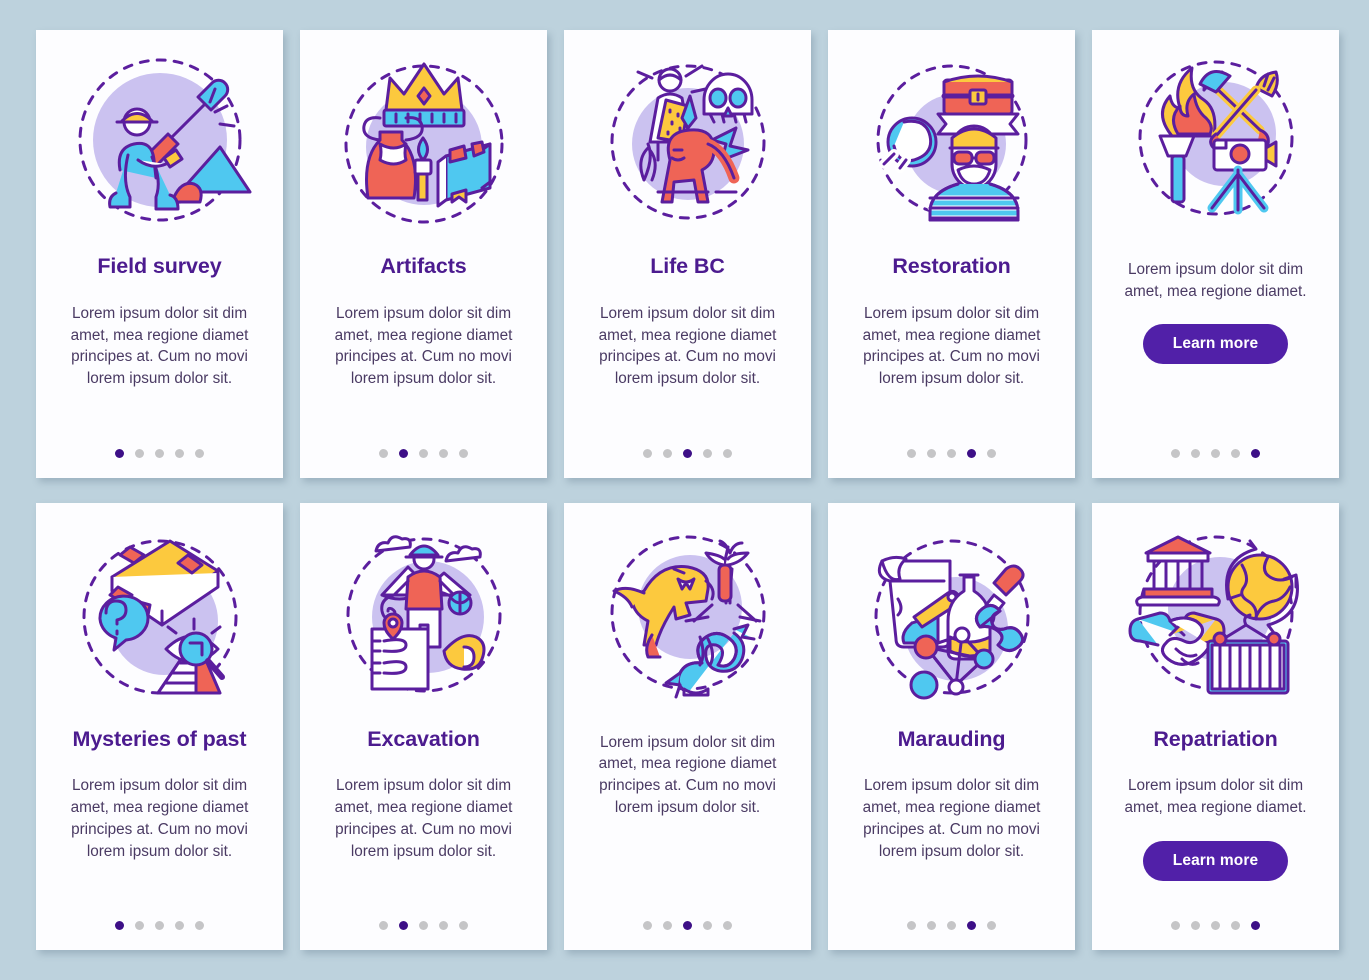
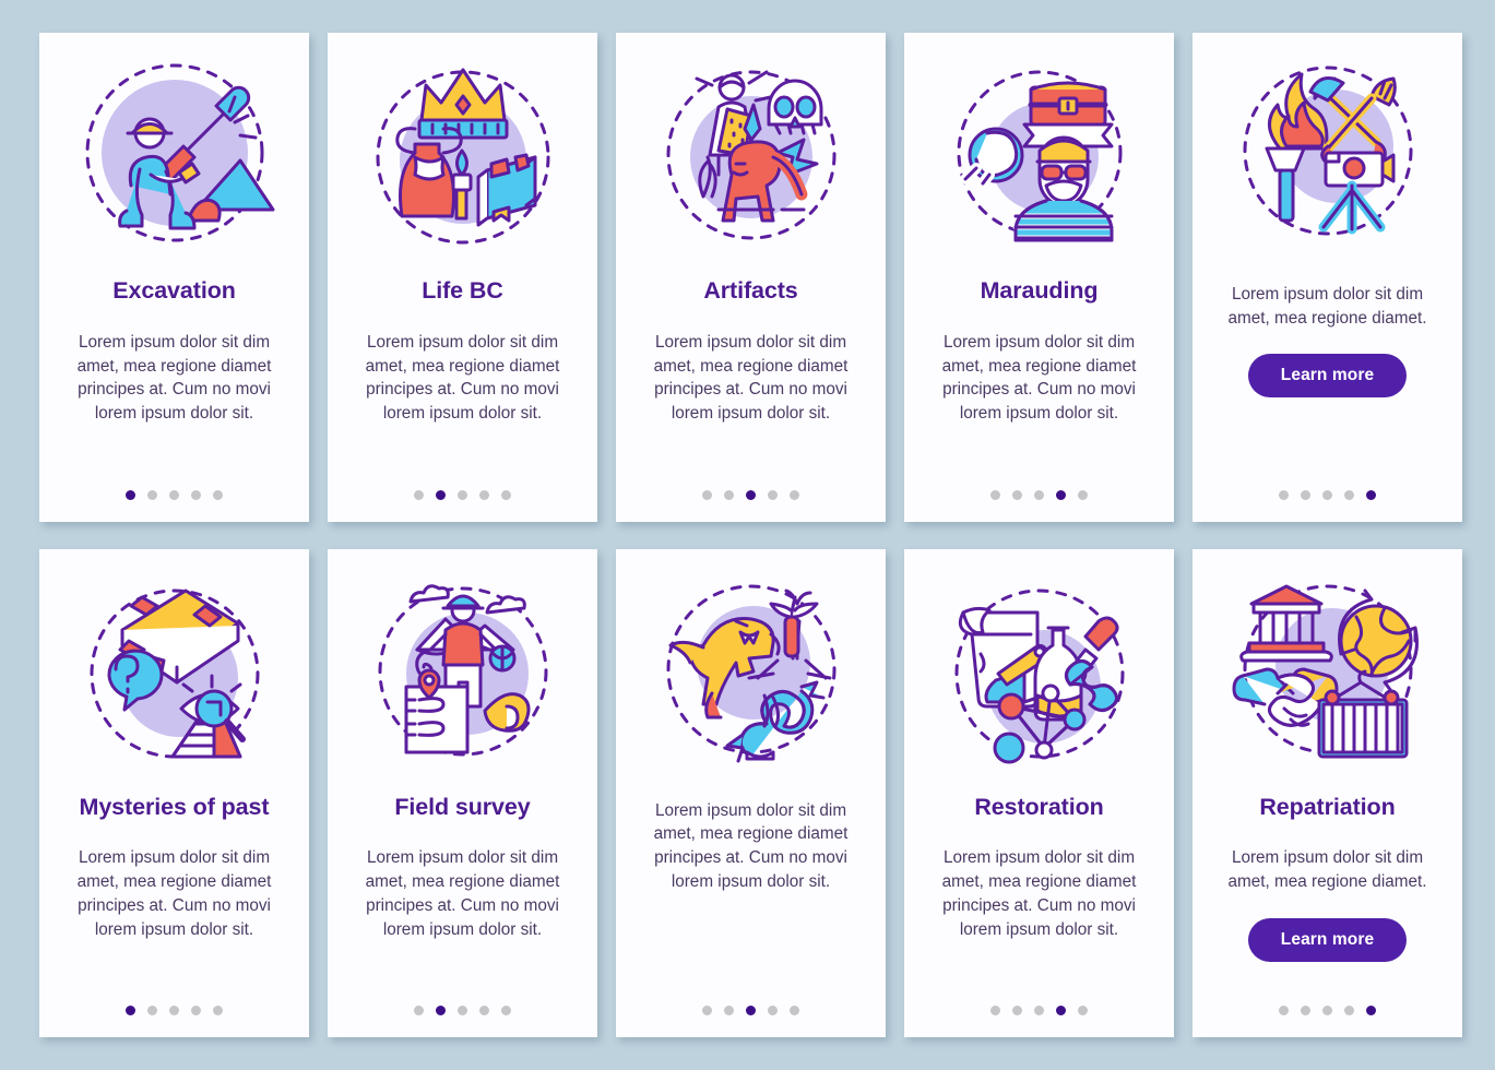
- Field survey
+ Excavation
  Lorem ipsum dolor sit dim amet, mea regione diamet principes at. Cum no movi lorem ipsum dolor sit.
- Artifacts
+ Life BC
  Lorem ipsum dolor sit dim amet, mea regione diamet principes at. Cum no movi lorem ipsum dolor sit.
- Life BC
+ Artifacts
  Lorem ipsum dolor sit dim amet, mea regione diamet principes at. Cum no movi lorem ipsum dolor sit.
- Restoration
+ Marauding
  Lorem ipsum dolor sit dim amet, mea regione diamet principes at. Cum no movi lorem ipsum dolor sit.
  Lorem ipsum dolor sit dim amet, mea regione diamet.
  Learn more
  Mysteries of past
  Lorem ipsum dolor sit dim amet, mea regione diamet principes at. Cum no movi lorem ipsum dolor sit.
- Excavation
+ Field survey
  Lorem ipsum dolor sit dim amet, mea regione diamet principes at. Cum no movi lorem ipsum dolor sit.
  Lorem ipsum dolor sit dim amet, mea regione diamet principes at. Cum no movi lorem ipsum dolor sit.
- Marauding
+ Restoration
  Lorem ipsum dolor sit dim amet, mea regione diamet principes at. Cum no movi lorem ipsum dolor sit.
  Repatriation
  Lorem ipsum dolor sit dim amet, mea regione diamet.
  Learn more
